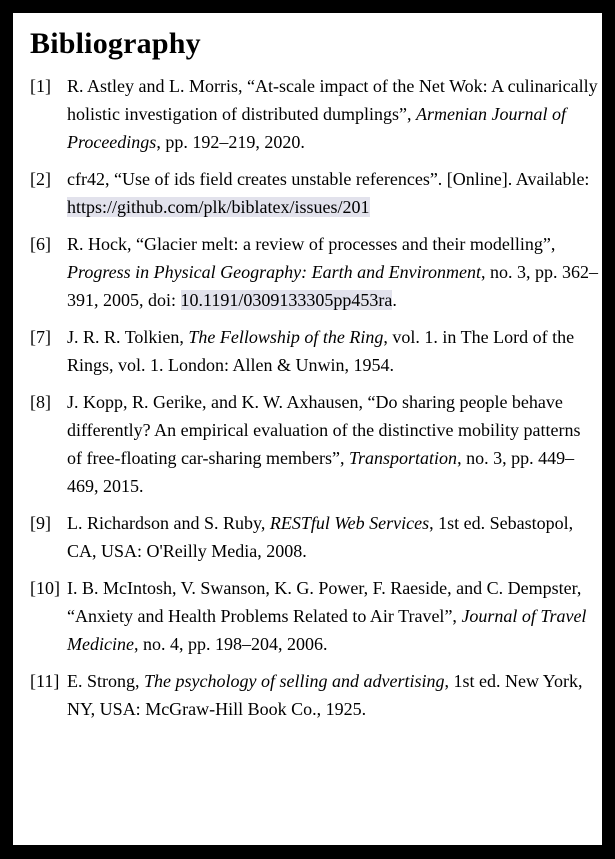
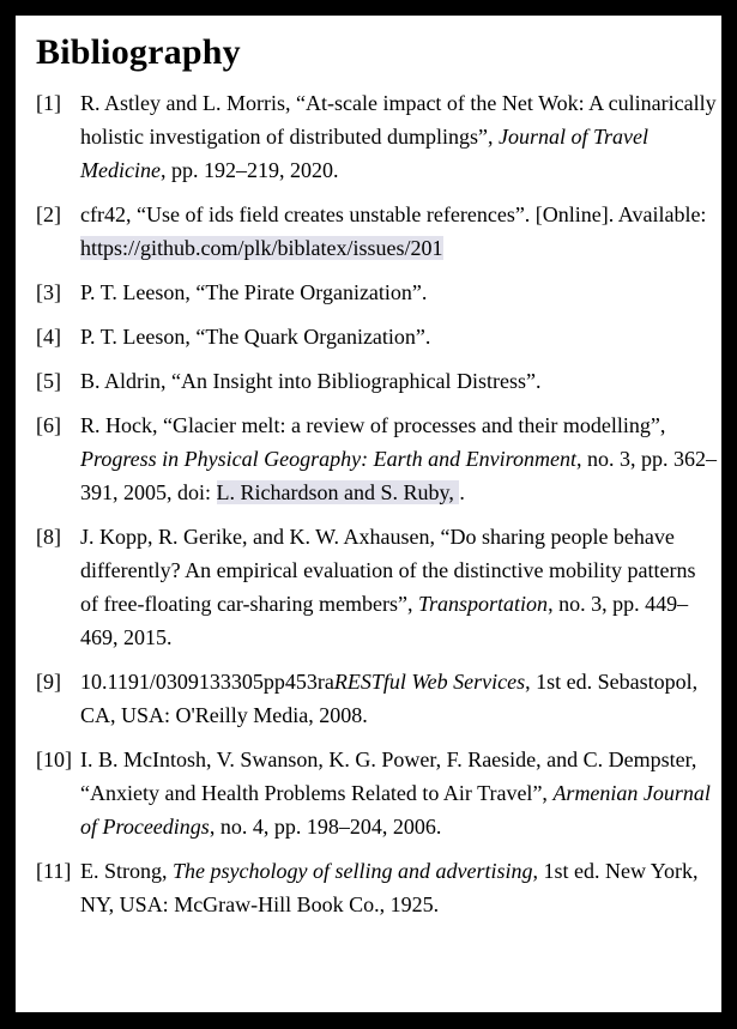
  Bibliography
  [1]
- R. Astley and L. Morris, “At-scale impact of the Net Wok: A culinarically holistic investigation of distributed dumplings”, Armenian Journal of Proceedings, pp. 192–219, 2020.
+ R. Astley and L. Morris, “At-scale impact of the Net Wok: A culinarically holistic investigation of distributed dumplings”, Journal of Travel Medicine, pp. 192–219, 2020.
  [2]
  cfr42, “Use of ids field creates unstable references”. [Online]. Available: https://github.com/plk/biblatex/issues/201
+ [3]
+ P. T. Leeson, “The Pirate Organization”.
+ [4]
+ P. T. Leeson, “The Quark Organization”.
+ [5]
+ B. Aldrin, “An Insight into Bibliographical Distress”.
  [6]
- R. Hock, “Glacier melt: a review of processes and their modelling”, Progress in Physical Geography: Earth and Environment, no. 3, pp. 362–391, 2005, doi: 10.1191/0309133305pp453ra.
+ R. Hock, “Glacier melt: a review of processes and their modelling”, Progress in Physical Geography: Earth and Environment, no. 3, pp. 362–391, 2005, doi: L. Richardson and S. Ruby, .
- [7]
- J. R. R. Tolkien, The Fellowship of the Ring, vol. 1. in The Lord of the Rings, vol. 1. London: Allen & Unwin, 1954.
  [8]
  J. Kopp, R. Gerike, and K. W. Axhausen, “Do sharing people behave differently? An empirical evaluation of the distinctive mobility patterns of free-floating car-sharing members”, Transportation, no. 3, pp. 449–469, 2015.
  [9]
- L. Richardson and S. Ruby, RESTful Web Services, 1st ed. Sebastopol, CA, USA: O'Reilly Media, 2008.
+ 10.1191/0309133305pp453raRESTful Web Services, 1st ed. Sebastopol, CA, USA: O'Reilly Media, 2008.
  [10]
- I. B. McIntosh, V. Swanson, K. G. Power, F. Raeside, and C. Dempster, “Anxiety and Health Problems Related to Air Travel”, Journal of Travel Medicine, no. 4, pp. 198–204, 2006.
+ I. B. McIntosh, V. Swanson, K. G. Power, F. Raeside, and C. Dempster, “Anxiety and Health Problems Related to Air Travel”, Armenian Journal of Proceedings, no. 4, pp. 198–204, 2006.
  [11]
  E. Strong, The psychology of selling and advertising, 1st ed. New York, NY, USA: McGraw-Hill Book Co., 1925.
